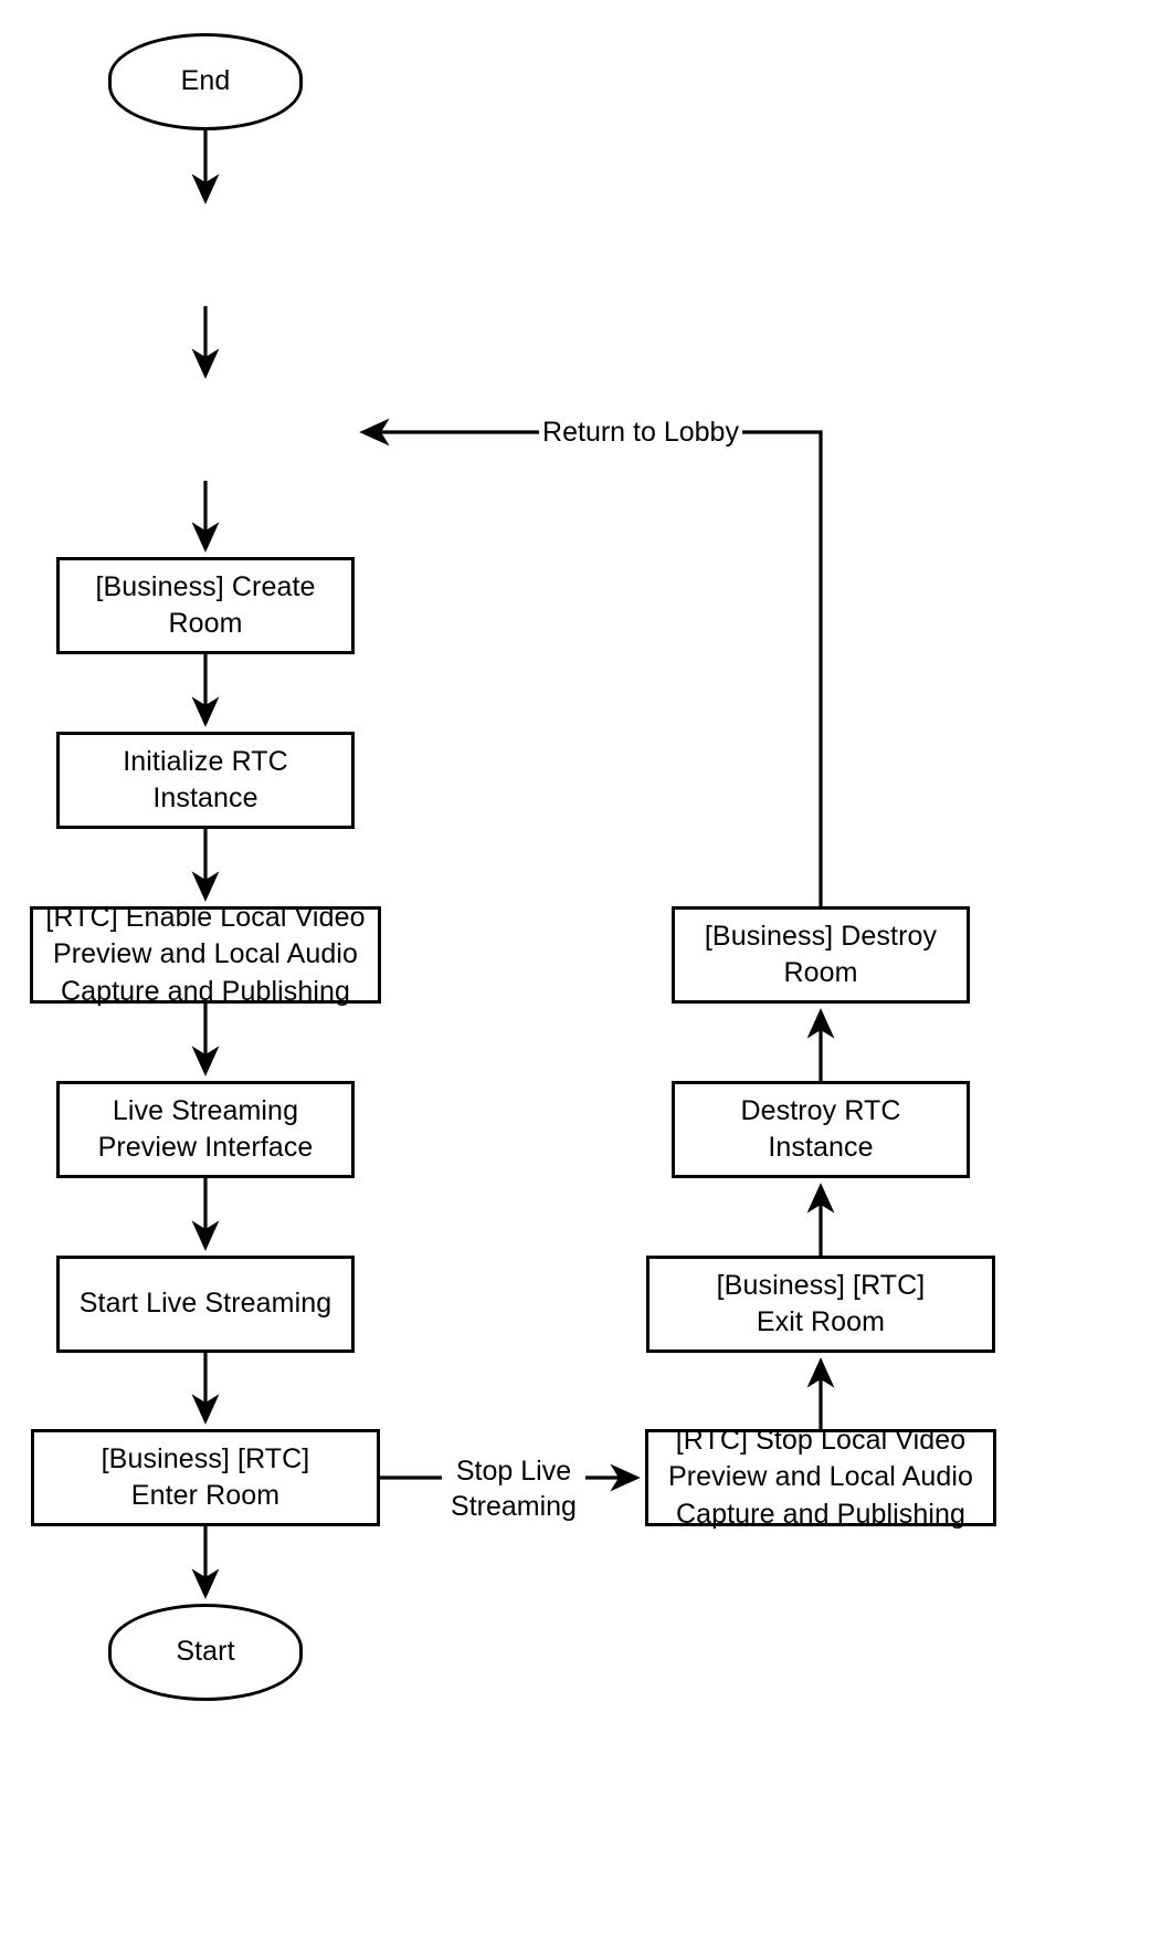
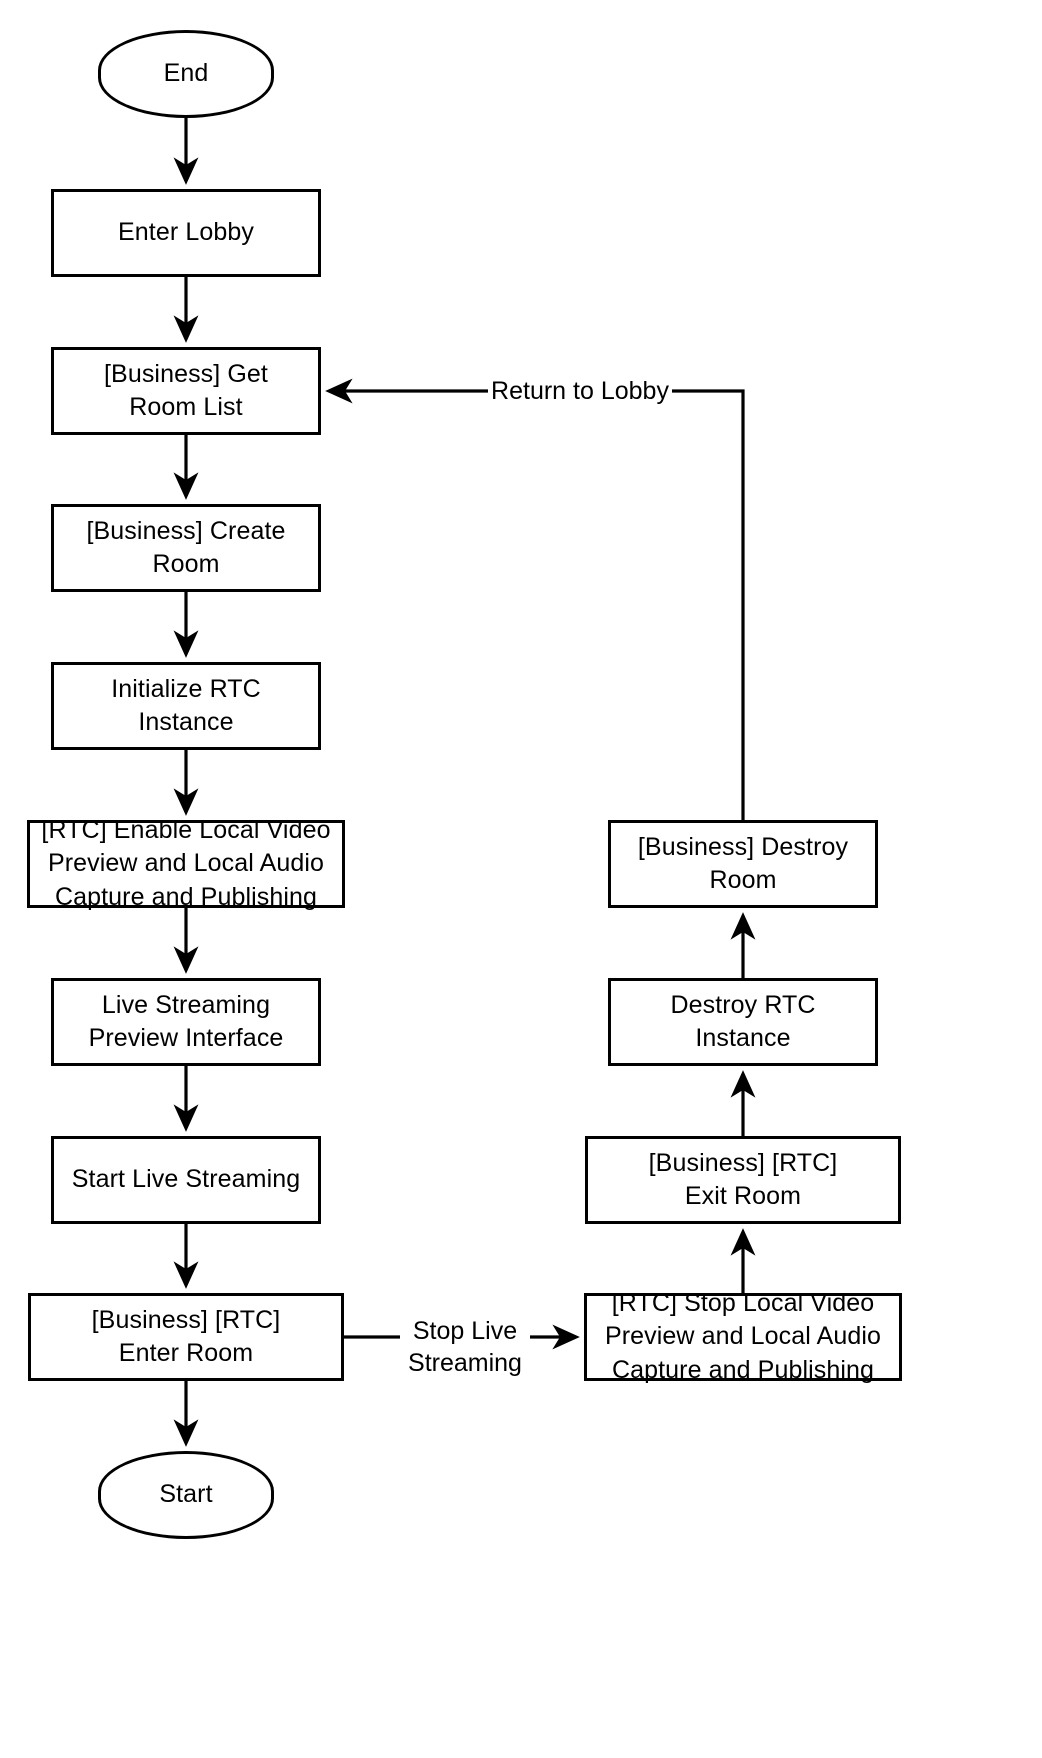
  End
+ Enter Lobby
+ [Business] Get
+ Room List
  [Business] Create
  Room
  Initialize RTC
  Instance
  [RTC] Enable Local Video
  Preview and Local Audio
  Capture and Publishing
  Live Streaming
  Preview Interface
  Start Live Streaming
  [Business] [RTC]
  Enter Room
  Start
  [RTC] Stop Local Video
  Preview and Local Audio
  Capture and Publishing
  [Business] [RTC]
  Exit Room
  Destroy RTC
  Instance
  [Business] Destroy
  Room
  Return to Lobby
  Stop Live
  Streaming
